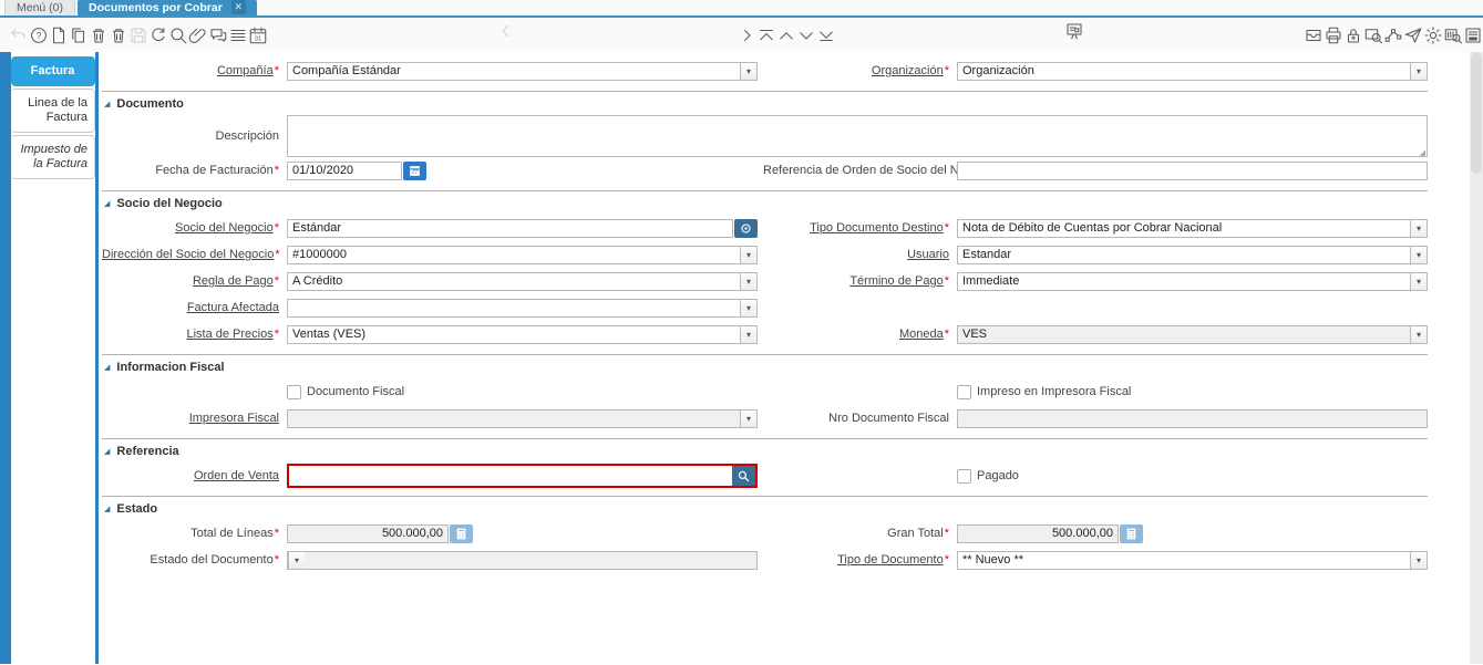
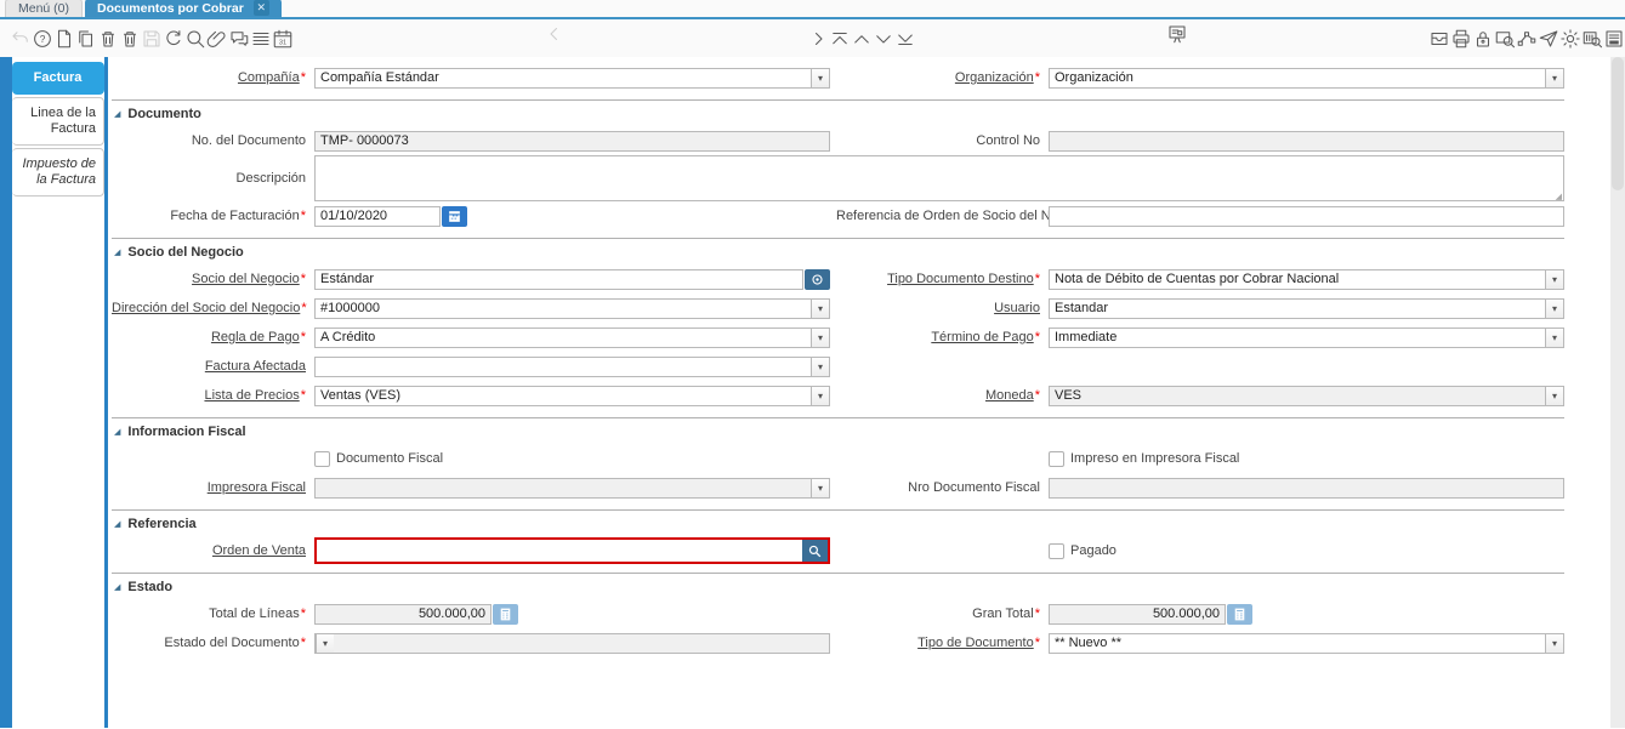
  Menú (0)
  Documentos por Cobrar
  ✕
  Factura
  Linea de la Factura
  Impuesto de la Factura
  Compañía*
  Compañía Estándar
  ▾
  Organización*
  Organización
  ▾
  Documento
+ No. del Documento
+ TMP- 0000073
+ Control No
  Descripción
  Fecha de Facturación*
  01/10/2020
  Referencia de Orden de Socio del N
  Socio del Negocio
  Socio del Negocio*
  Estándar
  Tipo Documento Destino*
  Nota de Débito de Cuentas por Cobrar Nacional
  ▾
  Dirección del Socio del Negocio*
  #1000000
  ▾
  Usuario
  Estandar
  ▾
  Regla de Pago*
  A Crédito
  ▾
  Término de Pago*
  Immediate
  ▾
  Factura Afectada
  ▾
  Lista de Precios*
  Ventas (VES)
  ▾
  Moneda*
  VES
  ▾
  Informacion Fiscal
  Documento Fiscal
  Impreso en Impresora Fiscal
  Impresora Fiscal
  ▾
  Nro Documento Fiscal
  Referencia
  Orden de Venta
  Pagado
  Estado
  Total de Líneas*
  500.000,00
  Gran Total*
  500.000,00
  Estado del Documento*
  ▾
  Tipo de Documento*
  ** Nuevo **
  ▾
